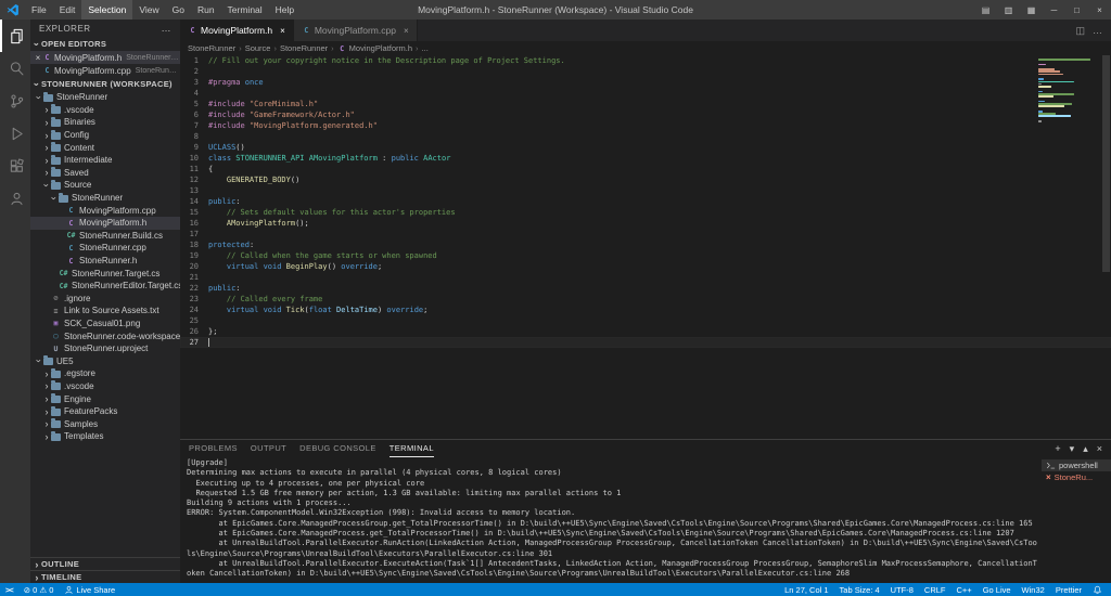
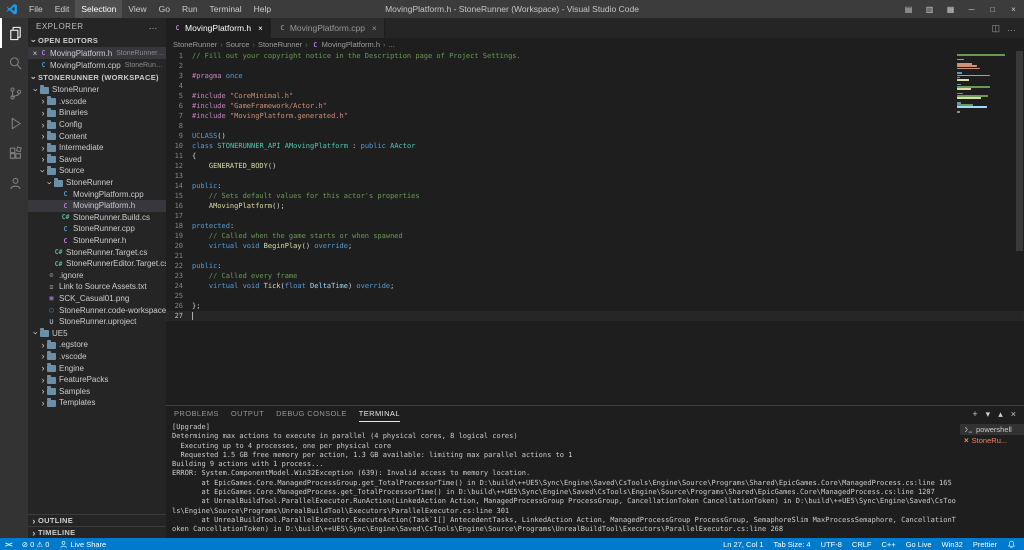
  File
  Edit
  Selection
  View
  Go
  Run
  Terminal
  Help
  MovingPlatform.h - StoneRunner (Workspace) - Visual Studio Code
  ▤
  ▥
  ▦
  ─
  □
  ×
  EXPLORER
  …
  OPEN EDITORS
  ×
  C
  MovingPlatform.h
  C
  MovingPlatform.cpp
  STONERUNNER (WORKSPACE)
  StoneRunner
  ›
  .vscode
  ›
  Binaries
  ›
  Config
  ›
  Content
  ›
  Intermediate
  ›
  Saved
  Source
  StoneRunner
  C
  MovingPlatform.cpp
  C
  MovingPlatform.h
  C#
  StoneRunner.Build.cs
  C
  StoneRunner.cpp
  C
  StoneRunner.h
  C#
  StoneRunner.Target.cs
  C#
  StoneRunnerEditor.Target.c
  ⊘
  .ignore
  ≡
  Link to Source Assets.txt
  ▣
  SCK_Casual01.png
  ▢
  StoneRunner.code-workspace
  U
  StoneRunner.uproject
  UE5
  ›
  .egstore
  ›
  .vscode
  ›
  Engine
  ›
  FeaturePacks
  ›
  Samples
  ›
  Templates
  ›
  OUTLINE
  ›
  TIMELINE
  C
  MovingPlatform.h
  ×
  C
  MovingPlatform.cpp
  ×
  ◫
  …
  StoneRunner
  ›
  Source
  ›
  StoneRunner
  ›
  C
  MovingPlatform.h
  ›
  ...
  1
  // Fill out your copyright notice in the Description page of Project Settings.
  2
  3
  #pragma once
  4
  5
  #include "CoreMinimal.h"
  6
  #include "GameFramework/Actor.h"
  7
  #include "MovingPlatform.generated.h"
  8
  9
  UCLASS()
  10
  class STONERUNNER_API AMovingPlatform : public AActor
  11
  {
  12
  GENERATED_BODY()
  13
  14
  public:
  15
  // Sets default values for this actor's properties
  16
  AMovingPlatform();
  17
  18
  protected:
  19
  // Called when the game starts or when spawned
  20
  virtual void BeginPlay() override;
  21
  22
  public:
  23
  // Called every frame
  24
  virtual void Tick(float DeltaTime) override;
  25
  26
  };
  27
  PROBLEMS
  OUTPUT
  DEBUG CONSOLE
  TERMINAL
  +
  ▾
  ▴
  ×
  [Upgrade]
  Determining max actions to execute in parallel (4 physical cores, 8 logical cores)
  Executing up to 4 processes, one per physical core
  Requested 1.5 GB free memory per action, 1.3 GB available: limiting max parallel actions to 1
  Building 9 actions with 1 process...
- ERROR: System.ComponentModel.Win32Exception (998): Invalid access to memory location.
+ ERROR: System.ComponentModel.Win32Exception (639): Invalid access to memory location.
  at EpicGames.Core.ManagedProcessGroup.get_TotalProcessorTime() in D:\build\++UE5\Sync\Engine\Saved\CsTools\Engine\Source\Programs\Shared\EpicGames.Core\ManagedProcess.cs:line 165
  at EpicGames.Core.ManagedProcess.get_TotalProcessorTime() in D:\build\++UE5\Sync\Engine\Saved\CsTools\Engine\Source\Programs\Shared\EpicGames.Core\ManagedProcess.cs:line 1207
  at UnrealBuildTool.ParallelExecutor.RunAction(LinkedAction Action, ManagedProcessGroup ProcessGroup, CancellationToken CancellationToken) in D:\build\++UE5\Sync\Engine\Saved\CsTools\Engine\Source\Programs\UnrealBuildTool\Executors\ParallelExecutor.cs:line 301
  at UnrealBuildTool.ParallelExecutor.ExecuteAction(Task`1[] AntecedentTasks, LinkedAction Action, ManagedProcessGroup ProcessGroup, SemaphoreSlim MaxProcessSemaphore, CancellationToken CancellationToken) in D:\build\++UE5\Sync\Engine\Saved\CsTools\Engine\Source\Programs\UnrealBuildTool\Executors\ParallelExecutor.cs:line 268
  powershell
  ×
  StoneRu...
  ><
  ⊘ 0 ⚠ 0
  Live Share
  Ln 27, Col 1
  Tab Size: 4
  UTF-8
  CRLF
  C++
  Go Live
  Win32
  Prettier
